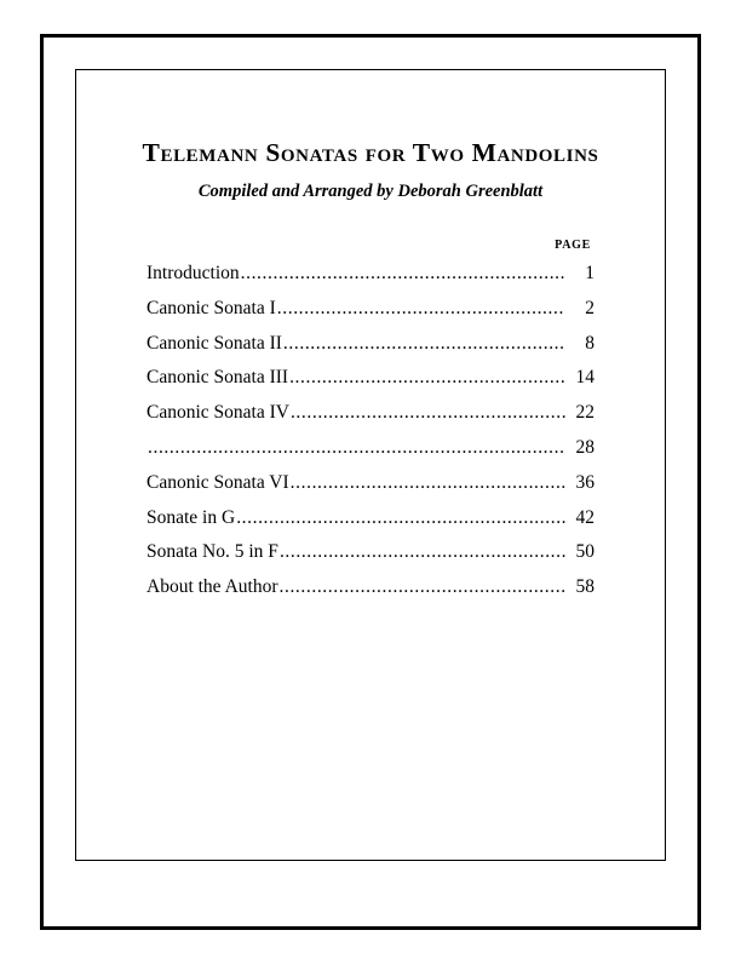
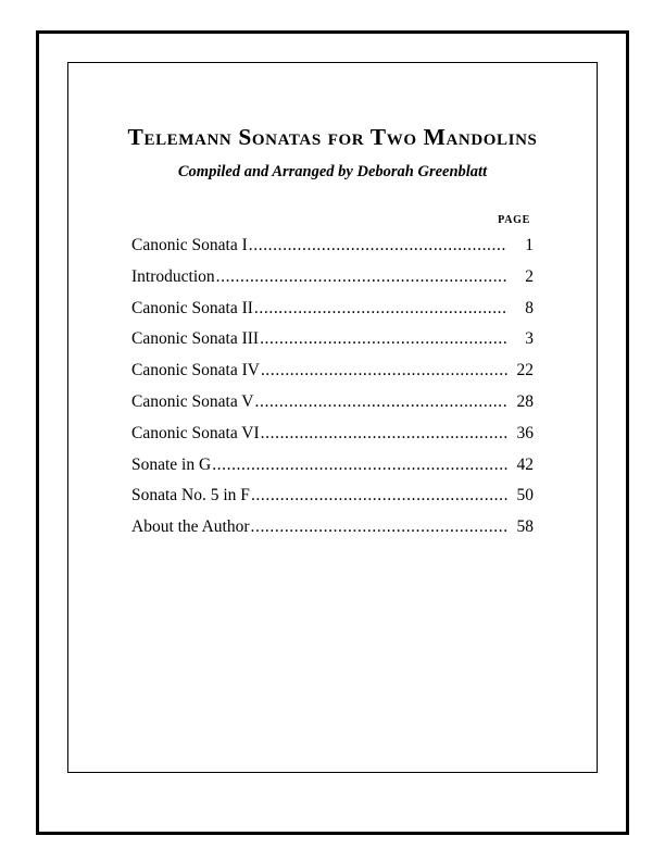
  Telemann Sonatas for Two Mandolins
  Compiled and Arranged by Deborah Greenblatt
  PAGE
- Introduction
+ Canonic Sonata I
  1
- Canonic Sonata I
+ Introduction
  2
  Canonic Sonata II
  8
  Canonic Sonata III
- 14
+ 3
  Canonic Sonata IV
  22
+ Canonic Sonata V
  28
  Canonic Sonata VI
  36
  Sonate in G
  42
  Sonata No. 5 in F
  50
  About the Author
  58
